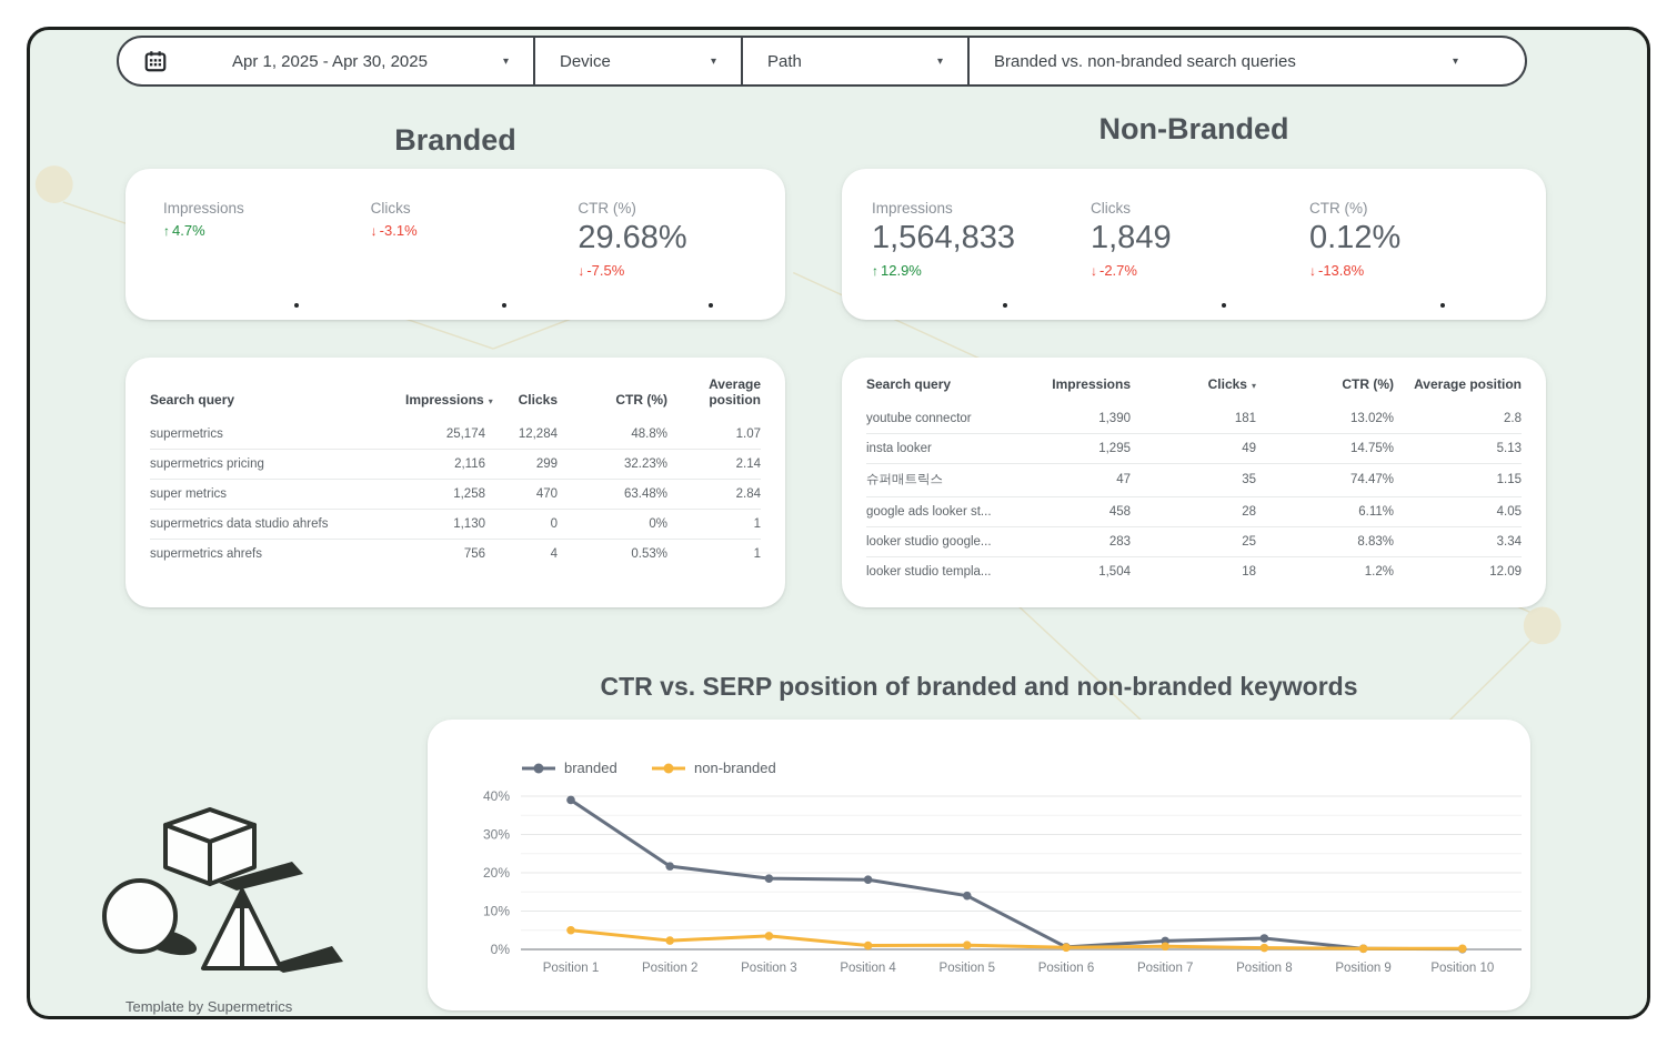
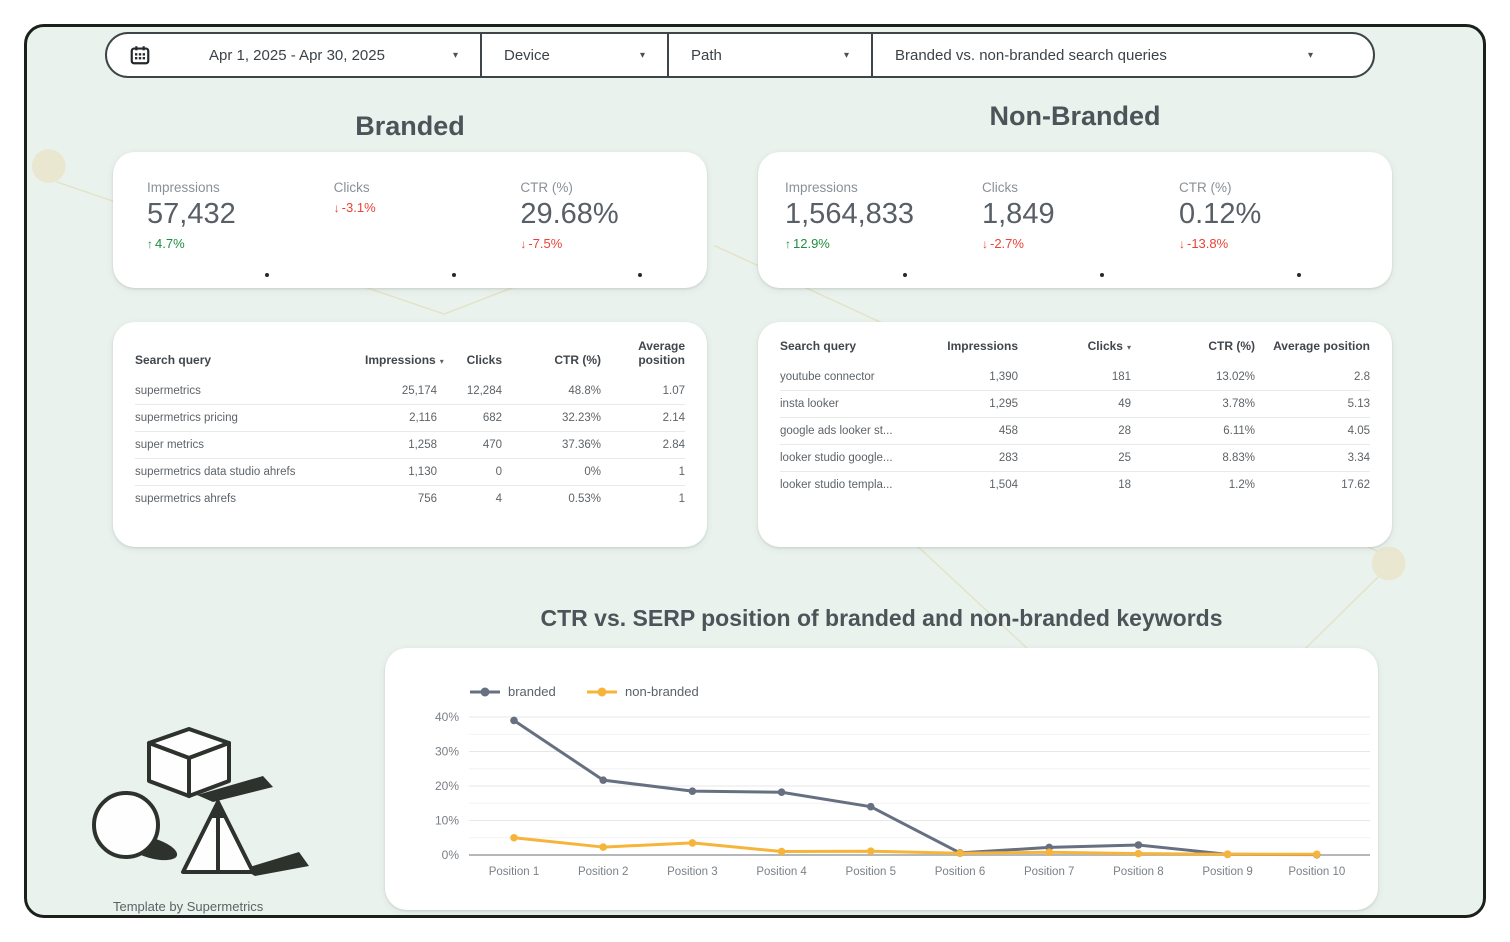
  Apr 1, 2025 - Apr 30, 2025
  ▾
  Device
  ▾
  Path
  ▾
  Branded vs. non-branded search queries
  ▾
  Branded
  Non-Branded
  Impressions
+ 57,432
  ↑ 4.7%
  Clicks
  ↓ -3.1%
  CTR (%)
  29.68%
  ↓ -7.5%
  Impressions
  1,564,833
  ↑ 12.9%
  Clicks
  1,849
  ↓ -2.7%
  CTR (%)
  0.12%
  ↓ -13.8%
  Search query	Impressions ▾	Clicks	CTR (%)	Average position
  supermetrics	25,174	12,284	48.8%	1.07
- supermetrics pricing	2,116	299	32.23%	2.14
+ supermetrics pricing	2,116	682	32.23%	2.14
- super metrics	1,258	470	63.48%	2.84
+ super metrics	1,258	470	37.36%	2.84
  supermetrics data studio ahrefs	1,130	0	0%	1
  supermetrics ahrefs	756	4	0.53%	1
  Search query	Impressions	Clicks ▾	CTR (%)	Average position
  youtube connector	1,390	181	13.02%	2.8
- insta looker	1,295	49	14.75%	5.13
+ insta looker	1,295	49	3.78%	5.13
- 슈퍼매트릭스	47	35	74.47%	1.15
  google ads looker st...	458	28	6.11%	4.05
  looker studio google...	283	25	8.83%	3.34
- looker studio templa...	1,504	18	1.2%	12.09
+ looker studio templa...	1,504	18	1.2%	17.62
  CTR vs. SERP position of branded and non-branded keywords
  0%
  10%
  20%
  30%
  40%
  Position 1
  Position 2
  Position 3
  Position 4
  Position 5
  Position 6
  Position 7
  Position 8
  Position 9
  Position 10
  branded
  non-branded
  Template by Supermetrics
